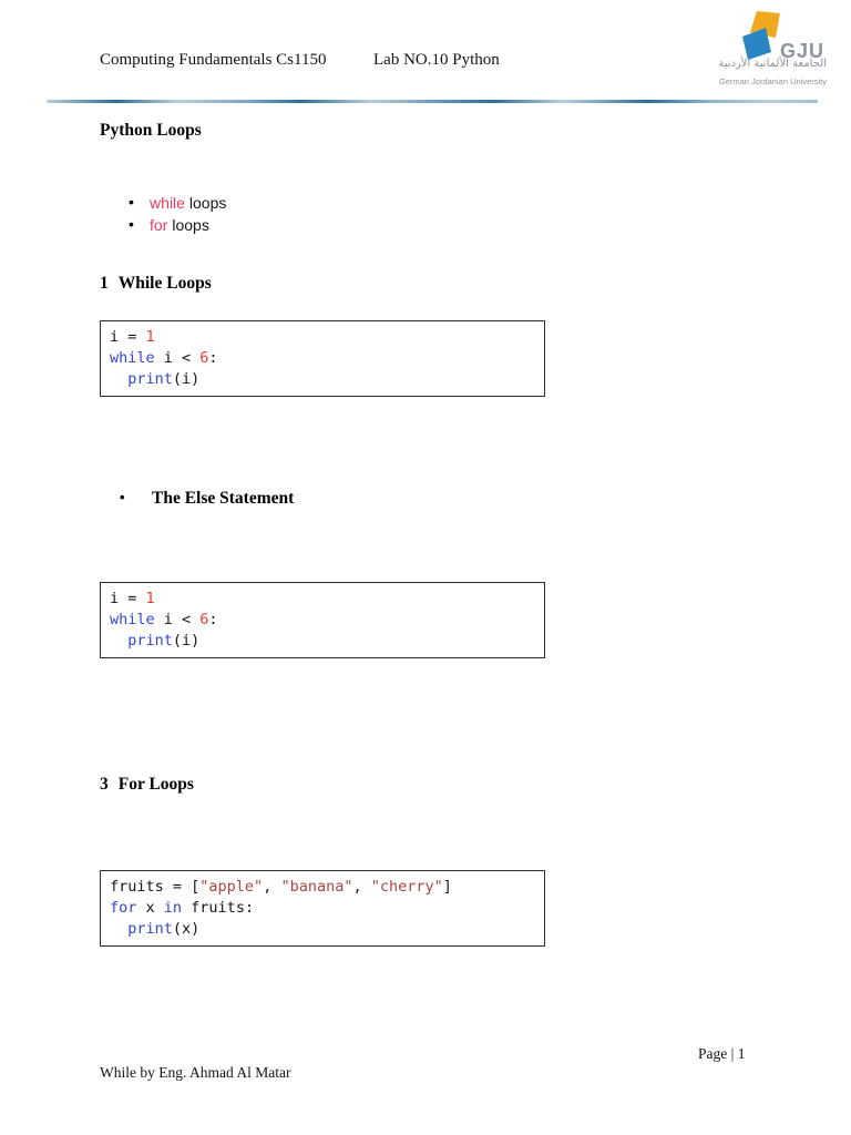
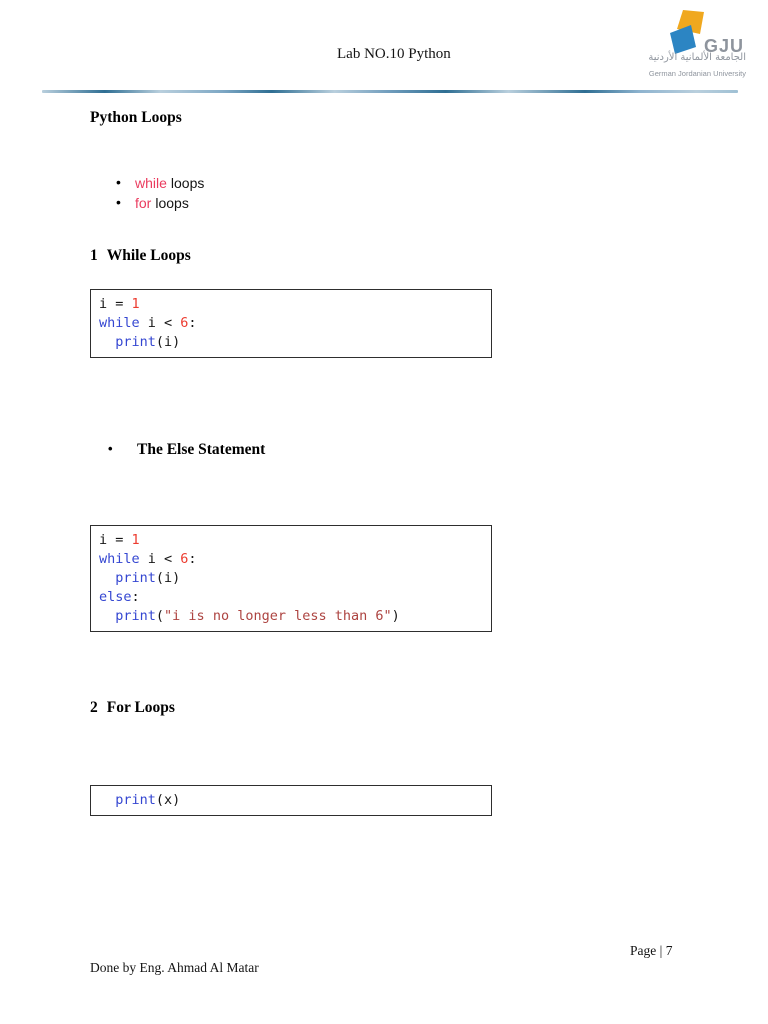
- Computing Fundamentals Cs1150
  Lab NO.10 Python
  GJU
  الجامعة الألمانية الأردنية
  German Jordanian University
  Python Loops
  •
  while loops
  •
  for loops
  1 While Loops
  i = 1
  while i < 6:
  print(i)
  •
  The Else Statement
  i = 1
  while i < 6:
  print(i)
+ else:
+ print("i is no longer less than 6")
- 3 For Loops
+ 2 For Loops
- fruits = ["apple", "banana", "cherry"]
- for x in fruits:
  print(x)
- Page | 1
+ Page | 7
- While by Eng. Ahmad Al Matar
+ Done by Eng. Ahmad Al Matar
